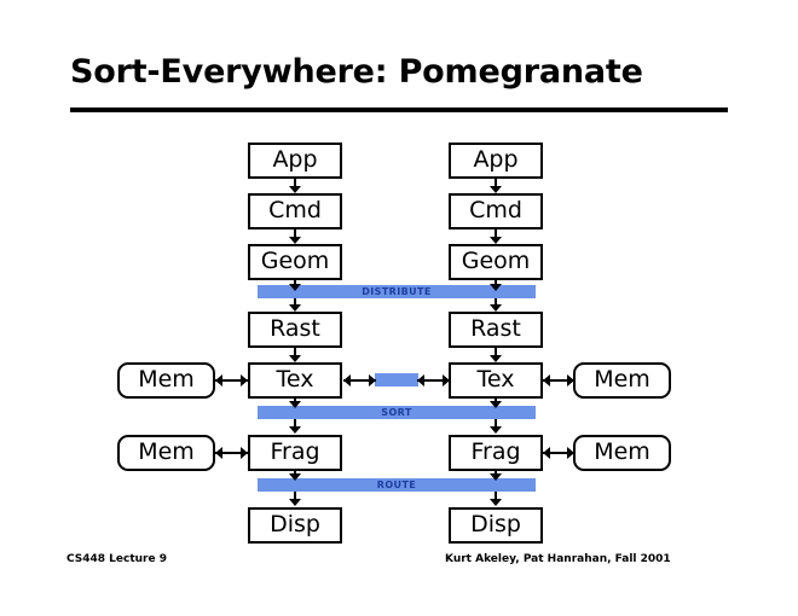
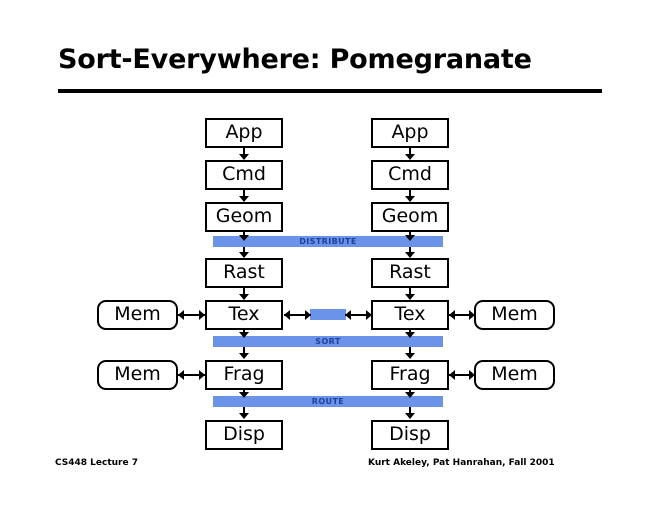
  Sort-Everywhere: Pomegranate
  App
  Cmd
  Geom
  Rast
  Tex
  Frag
  Disp
  App
  Cmd
  Geom
  Rast
  Tex
  Frag
  Disp
  Mem
  Mem
  Mem
  Mem
  DISTRIBUTE
  SORT
  ROUTE
- CS448 Lecture 9
+ CS448 Lecture 7
  Kurt Akeley, Pat Hanrahan, Fall 2001
